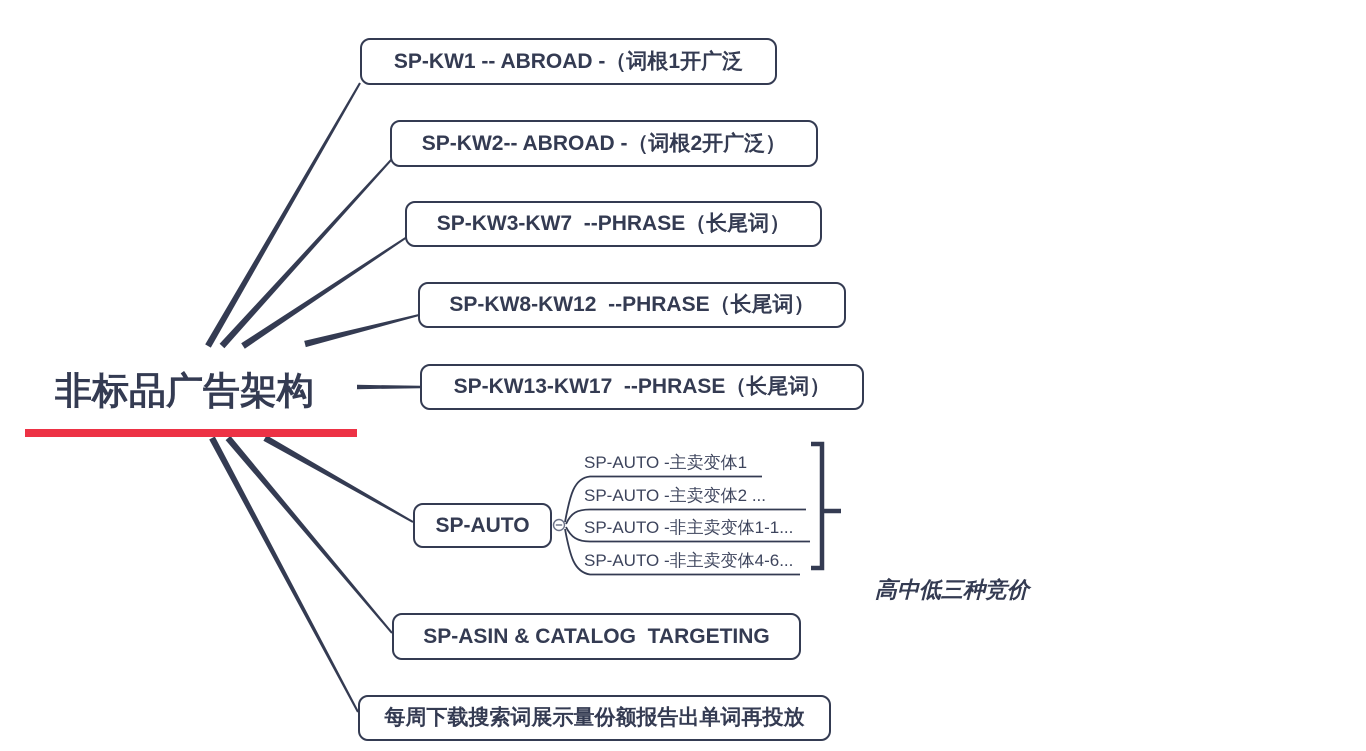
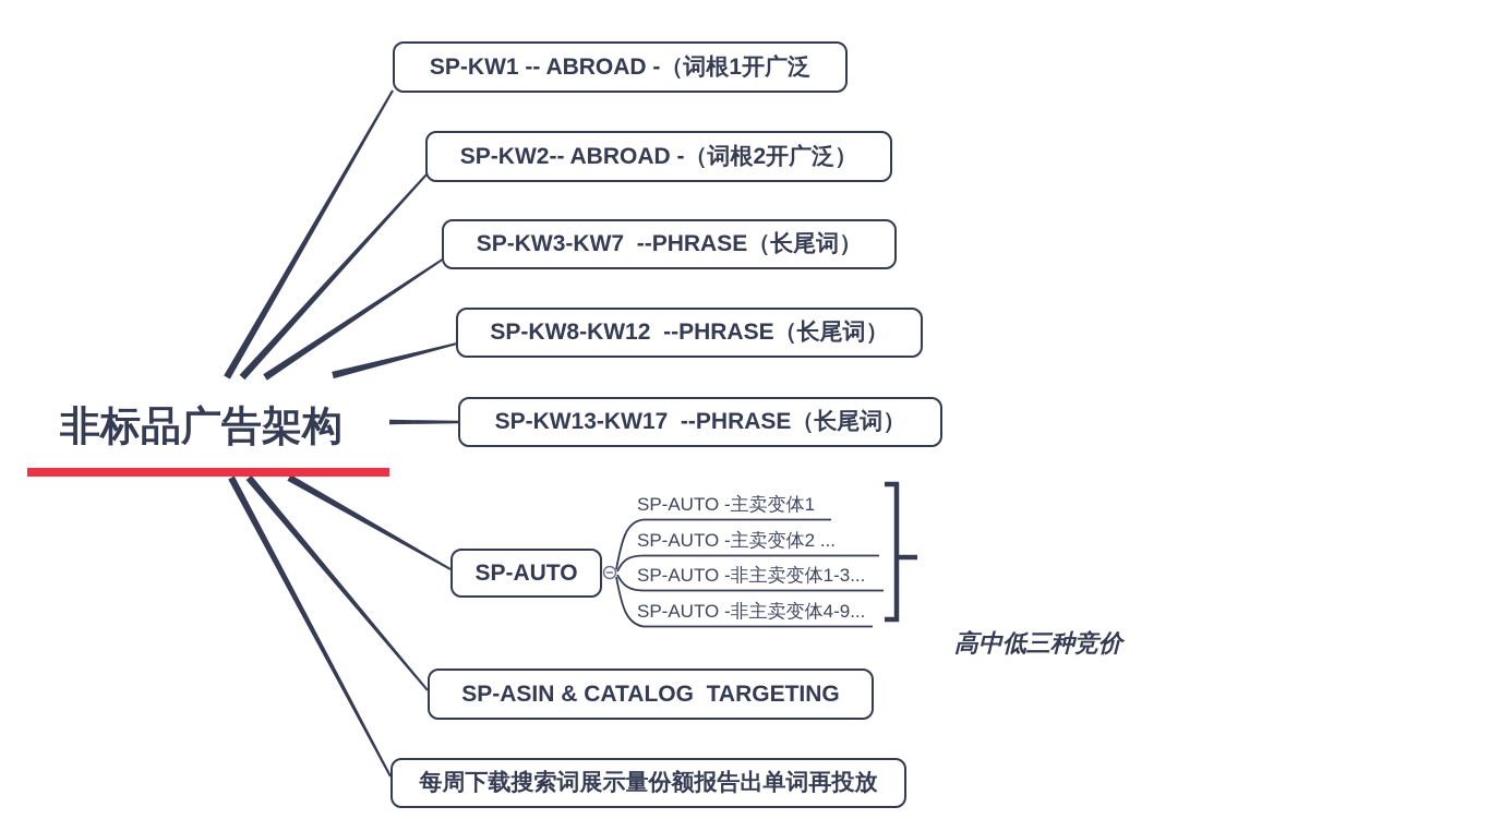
  非标品广告架构
  SP-KW1 -- ABROAD -（词根1开广泛
  SP-KW2-- ABROAD -（词根2开广泛）
  SP-KW3-KW7 --PHRASE（长尾词）
  SP-KW8-KW12 --PHRASE（长尾词）
  SP-KW13-KW17 --PHRASE（长尾词）
  SP-AUTO
  SP-AUTO -主卖变体1
  SP-AUTO -主卖变体2 ...
- SP-AUTO -非主卖变体1-1...
+ SP-AUTO -非主卖变体1-3...
- SP-AUTO -非主卖变体4-6...
+ SP-AUTO -非主卖变体4-9...
  高中低三种竞价
  SP-ASIN & CATALOG TARGETING
  每周下载搜索词展示量份额报告出单词再投放
